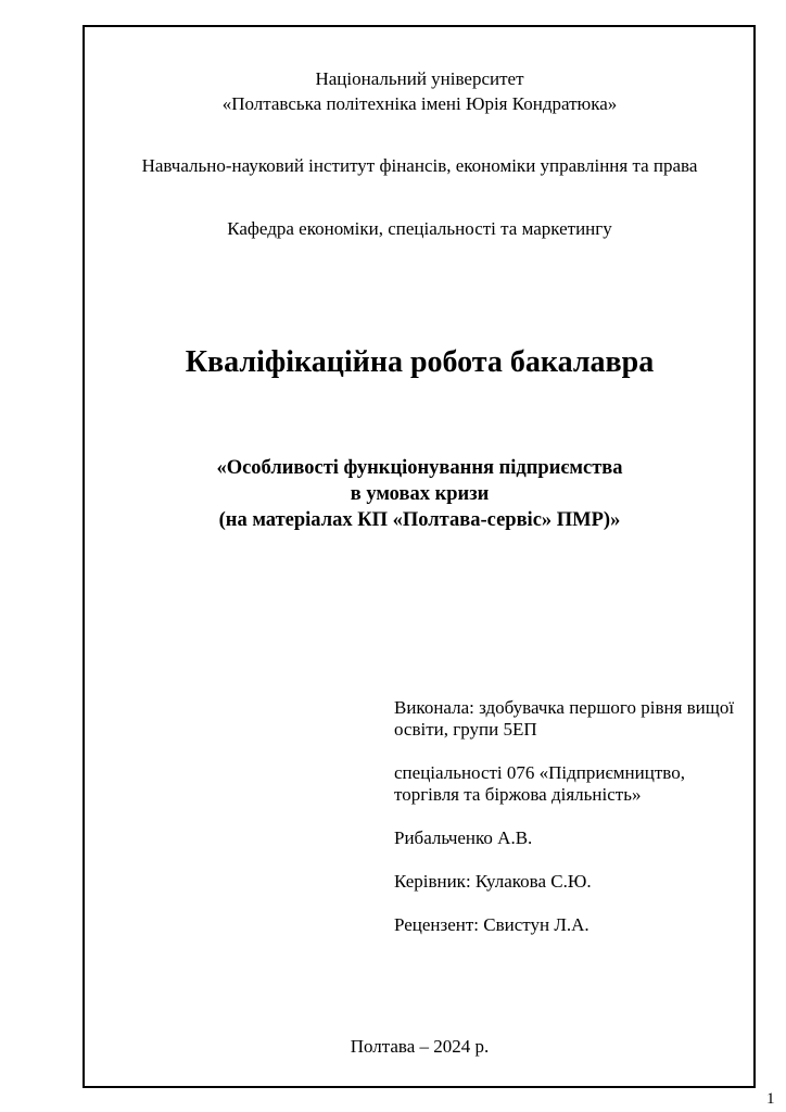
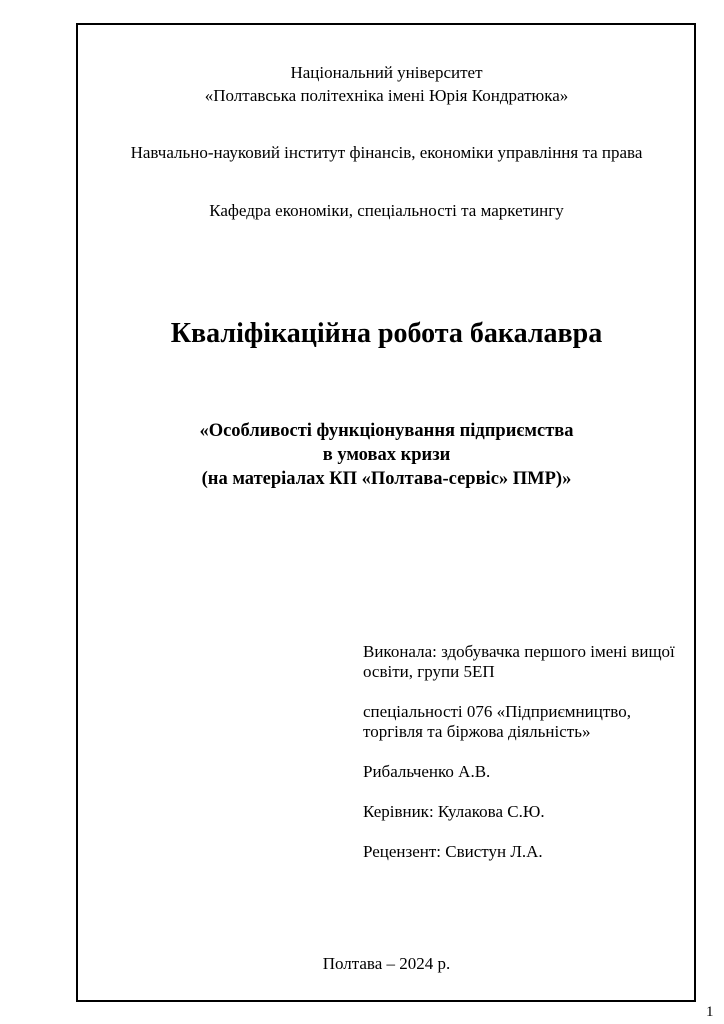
  Національний університет
  «Полтавська політехніка імені Юрія Кондратюка»
  Навчально-науковий інститут фінансів, економіки управління та права
  Кафедра економіки, спеціальності та маркетингу
  Кваліфікаційна робота бакалавра
  «Особливості функціонування підприємства
  в умовах кризи
  (на матеріалах КП «Полтава-сервіс» ПМР)»
- Виконала: здобувачка першого рівня вищої
+ Виконала: здобувачка першого імені вищої
  освіти, групи 5ЕП
  спеціальності 076 «Підприємництво,
  торгівля та біржова діяльність»
  Рибальченко А.В.
  Керівник: Кулакова С.Ю.
  Рецензент: Свистун Л.А.
  Полтава – 2024 р.
  1
